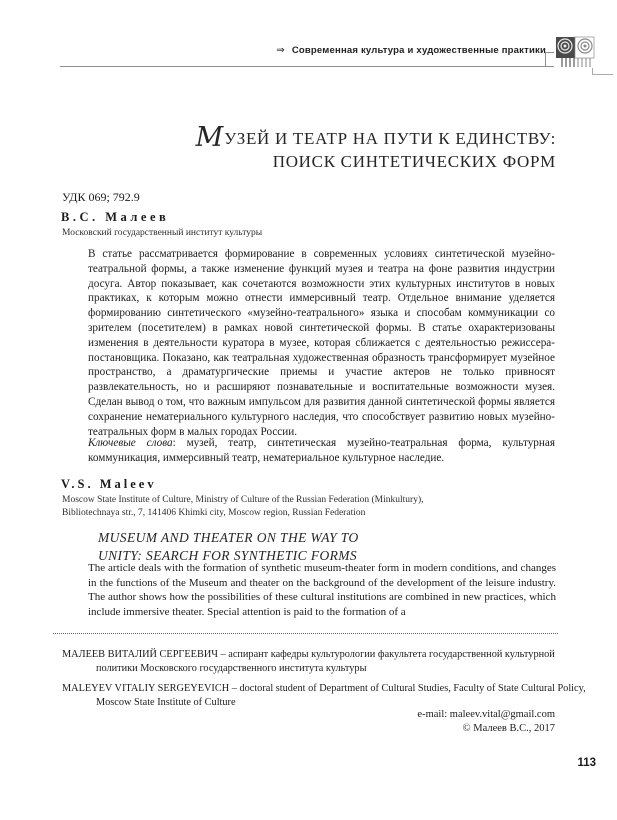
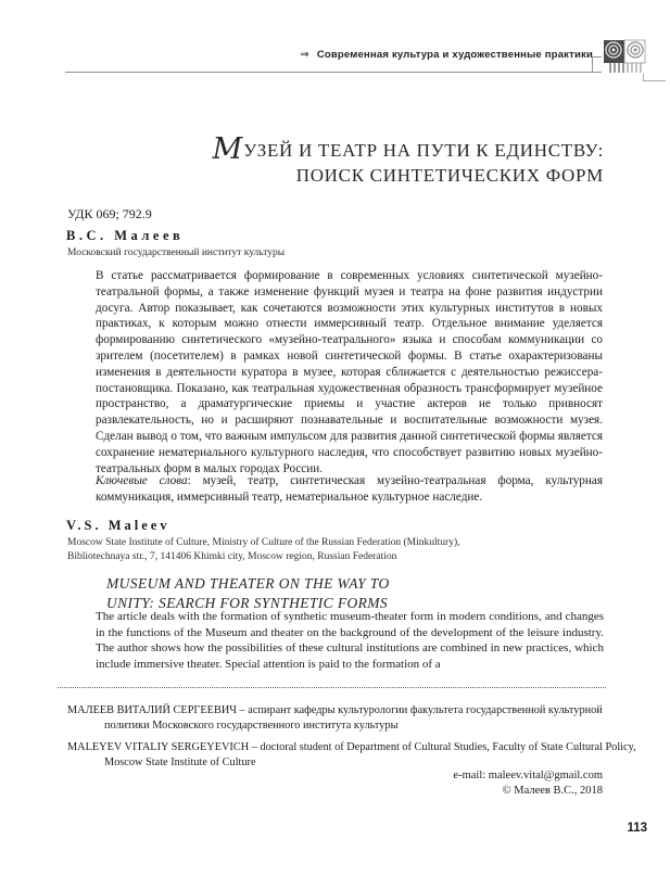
  ⇒ Современная культура и художественные практики
  МУЗЕЙ И ТЕАТР НА ПУТИ К ЕДИНСТВУ:
  ПОИСК СИНТЕТИЧЕСКИХ ФОРМ
  УДК 069; 792.9
  В.С. Малеев
  Московский государственный институт культуры
  В статье рассматривается формирование в современных условиях синтетической музейно-театральной формы, а также изменение функций музея и театра на фоне развития индустрии досуга. Автор показывает, как сочетаются возможности этих культурных институтов в новых практиках, к которым можно отнести иммерсивный театр. Отдельное внимание уделяется формированию синтетического «музейно-театрального» языка и способам коммуникации со зрителем (посетителем) в рамках новой синтетической формы. В статье охарактеризованы изменения в деятельности куратора в музее, которая сближается с деятельностью режиссера-постановщика. Показано, как театральная художественная образность трансформирует музейное пространство, а драматургические приемы и участие актеров не только привносят развлекательность, но и расширяют познавательные и воспитательные возможности музея. Сделан вывод о том, что важным импульсом для развития данной синтетической формы является сохранение нематериального культурного наследия, что способствует развитию новых музейно-театральных форм в малых городах России.
  Ключевые слова: музей, театр, синтетическая музейно-театральная форма, культурная коммуникация, иммерсивный театр, нематериальное культурное наследие.
  V.S. Maleev
  Moscow State Institute of Culture, Ministry of Culture of the Russian Federation (Minkultury),
  Bibliotechnaya str., 7, 141406 Khimki city, Moscow region, Russian Federation
  MUSEUM AND THEATER ON THE WAY TO
  UNITY: SEARCH FOR SYNTHETIC FORMS
  The article deals with the formation of synthetic museum-theater form in modern conditions, and changes in the functions of the Museum and theater on the background of the development of the leisure industry. The author shows how the possibilities of these cultural institutions are combined in new practices, which include immersive theater. Special attention is paid to the formation of a
  МАЛЕЕВ ВИТАЛИЙ СЕРГЕЕВИЧ – аспирант кафедры культурологии факультета государственной культурной политики Московского государственного института культуры
  MALEYEV VITALIY SERGEYEVICH – doctoral student of Department of Cultural Studies, Faculty of State Cultural Policy, Moscow State Institute of Culture
  e-mail: maleev.vital@gmail.com
- © Малеев В.С., 2017
+ © Малеев В.С., 2018
  113
